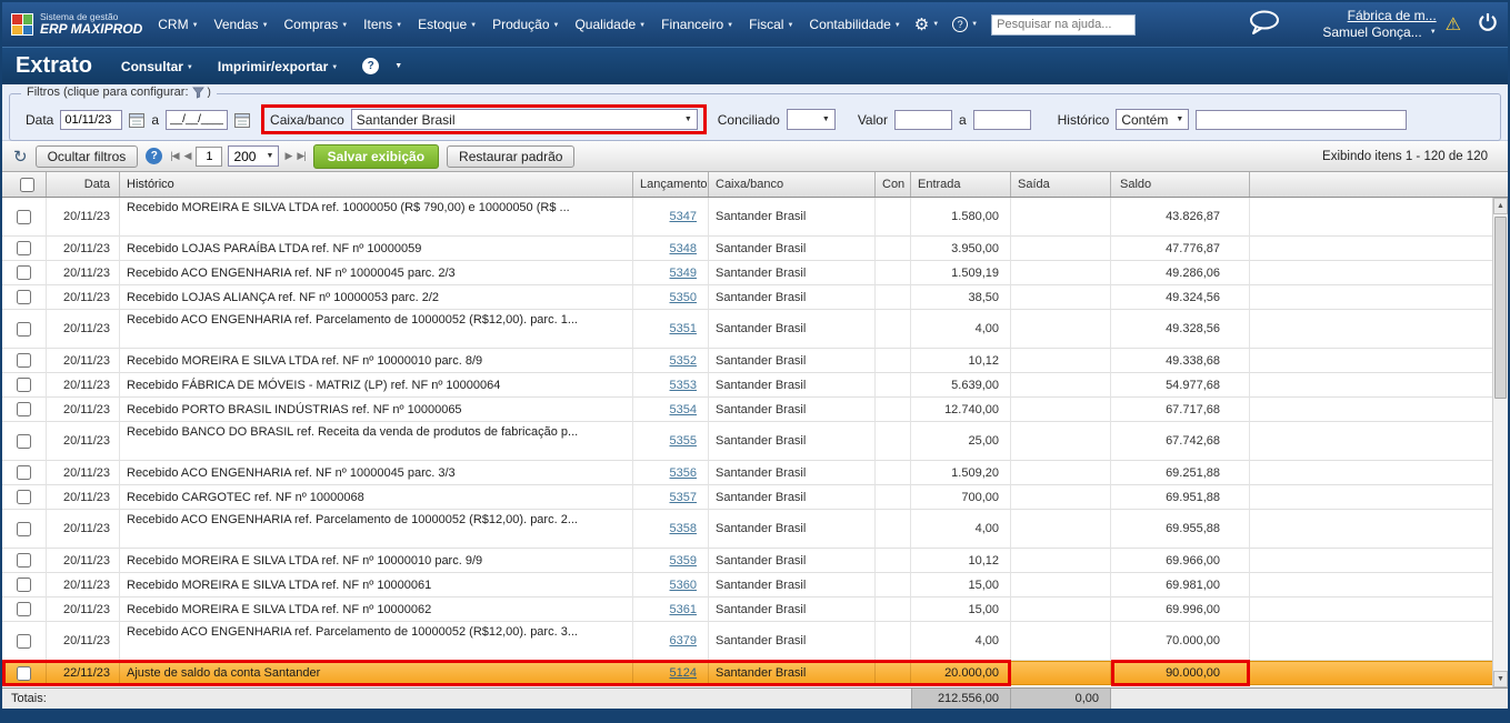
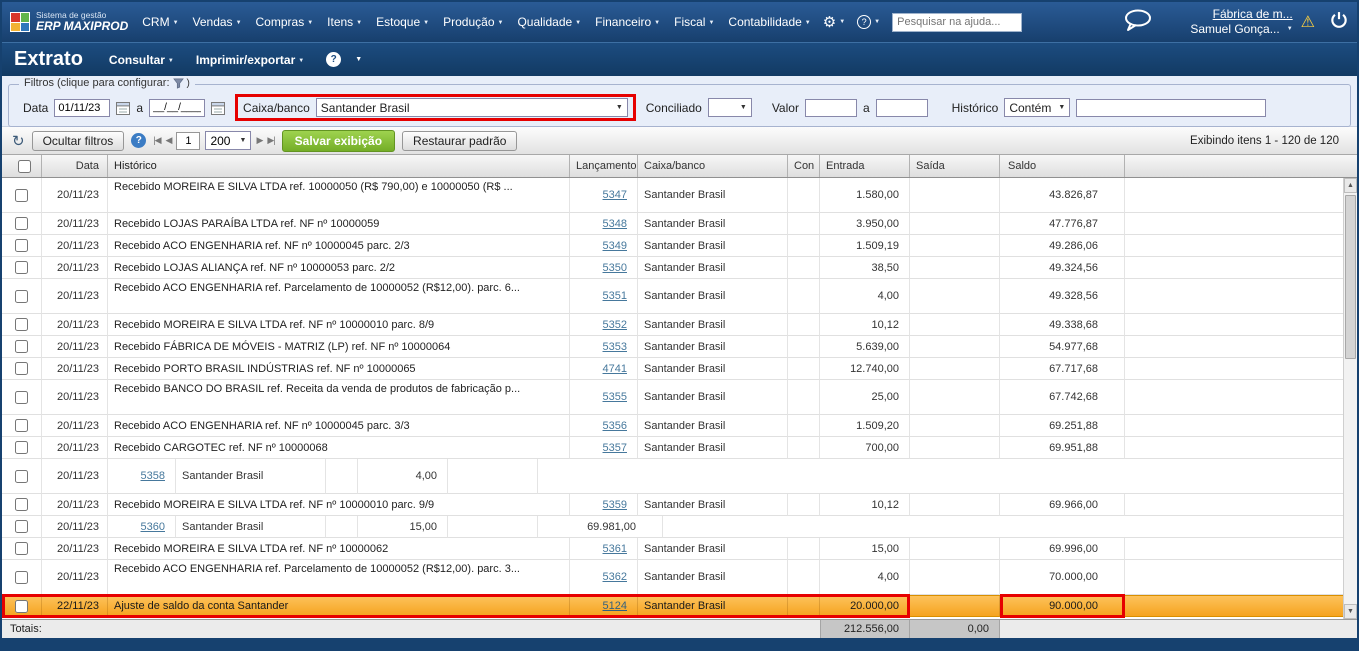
  Sistema de gestão
  ERP MAXIPROD
  CRM
  Vendas
  Compras
  Itens
  Estoque
  Produção
  Qualidade
  Financeiro
  Fiscal
  Contabilidade
  ⚙
  ?
  Pesquisar na ajuda...
  Fábrica de m...
  Samuel Gonça...
  ⚠
  Extrato
  Consultar
  Imprimir/exportar
  ?
  Filtros (clique para configurar:
  )
  Data
  01/11/23
  a
  __/__/____
  Caixa/banco
  Santander Brasil
  Conciliado
  Valor
  a
  Histórico
  Contém
  ↻
  Ocultar filtros
  ?
  |◀
  ◀
  1
  200
  ▶
  ▶|
  Salvar exibição
  Restaurar padrão
  Exibindo itens 1 - 120 de 120
  Data
  Histórico
  Lançamento
  Caixa/banco
  Con
  Entrada
  Saída
  Saldo
  20/11/23
  Recebido MOREIRA E SILVA LTDA ref. 10000050 (R$ 790,00) e 10000050 (R$ ...
  5347
  Santander Brasil
  1.580,00
  43.826,87
  20/11/23
  Recebido LOJAS PARAÍBA LTDA ref. NF nº 10000059
  5348
  Santander Brasil
  3.950,00
  47.776,87
  20/11/23
  Recebido ACO ENGENHARIA ref. NF nº 10000045 parc. 2/3
  5349
  Santander Brasil
  1.509,19
  49.286,06
  20/11/23
  Recebido LOJAS ALIANÇA ref. NF nº 10000053 parc. 2/2
  5350
  Santander Brasil
  38,50
  49.324,56
  20/11/23
- Recebido ACO ENGENHARIA ref. Parcelamento de 10000052 (R$12,00). parc. 1...
+ Recebido ACO ENGENHARIA ref. Parcelamento de 10000052 (R$12,00). parc. 6...
  5351
  Santander Brasil
  4,00
  49.328,56
  20/11/23
  Recebido MOREIRA E SILVA LTDA ref. NF nº 10000010 parc. 8/9
  5352
  Santander Brasil
  10,12
  49.338,68
  20/11/23
  Recebido FÁBRICA DE MÓVEIS - MATRIZ (LP) ref. NF nº 10000064
  5353
  Santander Brasil
  5.639,00
  54.977,68
  20/11/23
  Recebido PORTO BRASIL INDÚSTRIAS ref. NF nº 10000065
- 5354
+ 4741
  Santander Brasil
  12.740,00
  67.717,68
  20/11/23
  Recebido BANCO DO BRASIL ref. Receita da venda de produtos de fabricação p...
  5355
  Santander Brasil
  25,00
  67.742,68
  20/11/23
  Recebido ACO ENGENHARIA ref. NF nº 10000045 parc. 3/3
  5356
  Santander Brasil
  1.509,20
  69.251,88
  20/11/23
  Recebido CARGOTEC ref. NF nº 10000068
  5357
  Santander Brasil
  700,00
  69.951,88
  20/11/23
- Recebido ACO ENGENHARIA ref. Parcelamento de 10000052 (R$12,00). parc. 2...
  5358
  Santander Brasil
  4,00
- 69.955,88
  20/11/23
  Recebido MOREIRA E SILVA LTDA ref. NF nº 10000010 parc. 9/9
  5359
  Santander Brasil
  10,12
  69.966,00
  20/11/23
- Recebido MOREIRA E SILVA LTDA ref. NF nº 10000061
  5360
  Santander Brasil
  15,00
  69.981,00
  20/11/23
  Recebido MOREIRA E SILVA LTDA ref. NF nº 10000062
  5361
  Santander Brasil
  15,00
  69.996,00
  20/11/23
  Recebido ACO ENGENHARIA ref. Parcelamento de 10000052 (R$12,00). parc. 3...
- 6379
+ 5362
  Santander Brasil
  4,00
  70.000,00
  22/11/23
  Ajuste de saldo da conta Santander
  5124
  Santander Brasil
  20.000,00
  90.000,00
  Totais:
  212.556,00
  0,00
